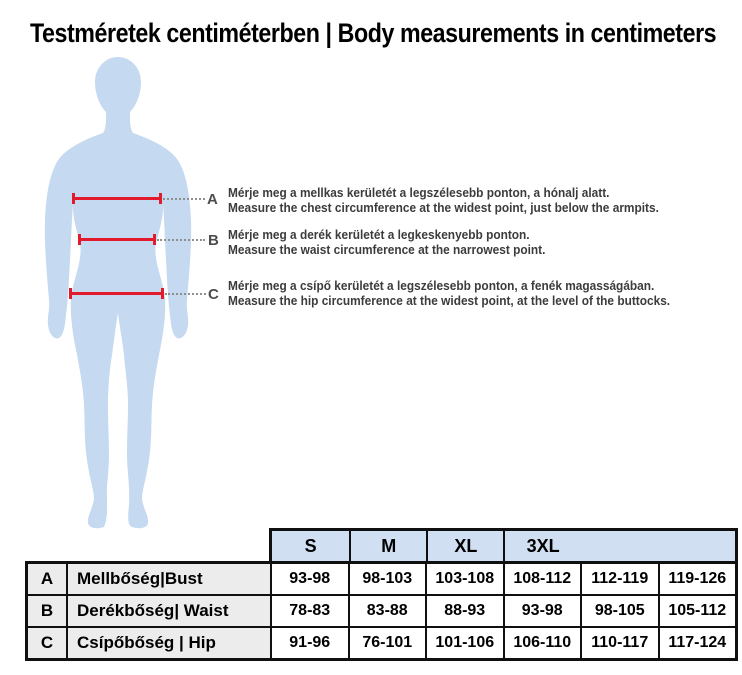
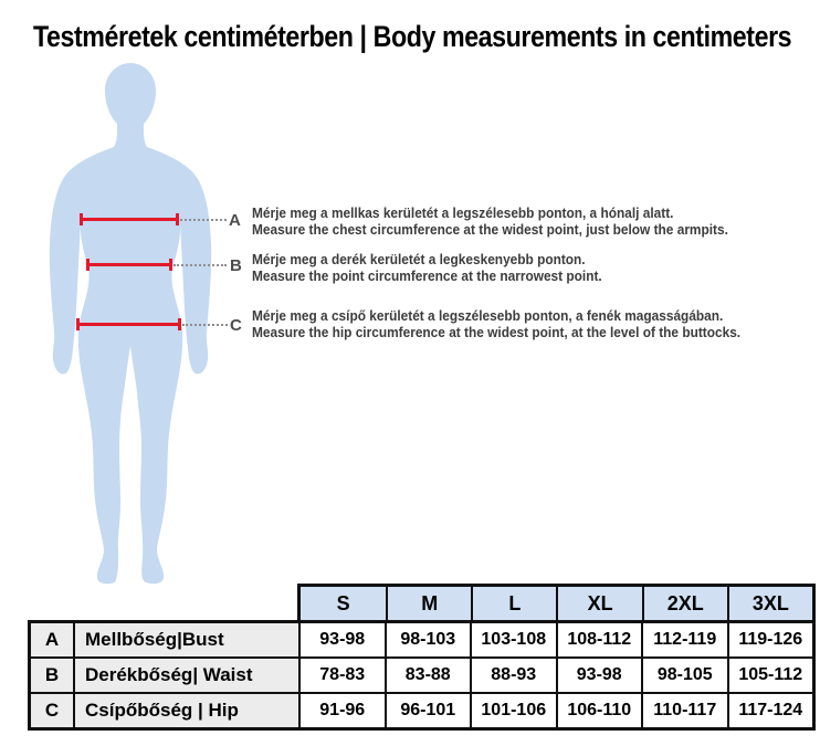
  Testméretek centiméterben | Body measurements in centimeters
  A
  B
  C
  Mérje meg a mellkas kerületét a legszélesebb ponton, a hónalj alatt.
  Measure the chest circumference at the widest point, just below the armpits.
  Mérje meg a derék kerületét a legkeskenyebb ponton.
- Measure the waist circumference at the narrowest point.
+ Measure the point circumference at the narrowest point.
  Mérje meg a csípő kerületét a legszélesebb ponton, a fenék magasságában.
  Measure the hip circumference at the widest point, at the level of the buttocks.
  S
  M
+ L
  XL
+ 2XL
  3XL
  A
  Mellbőség|Bust
  93-98
  98-103
  103-108
  108-112
  112-119
  119-126
  B
  Derékbőség| Waist
  78-83
  83-88
  88-93
  93-98
  98-105
  105-112
  C
  Csípőbőség | Hip
  91-96
- 76-101
+ 96-101
  101-106
  106-110
  110-117
  117-124
